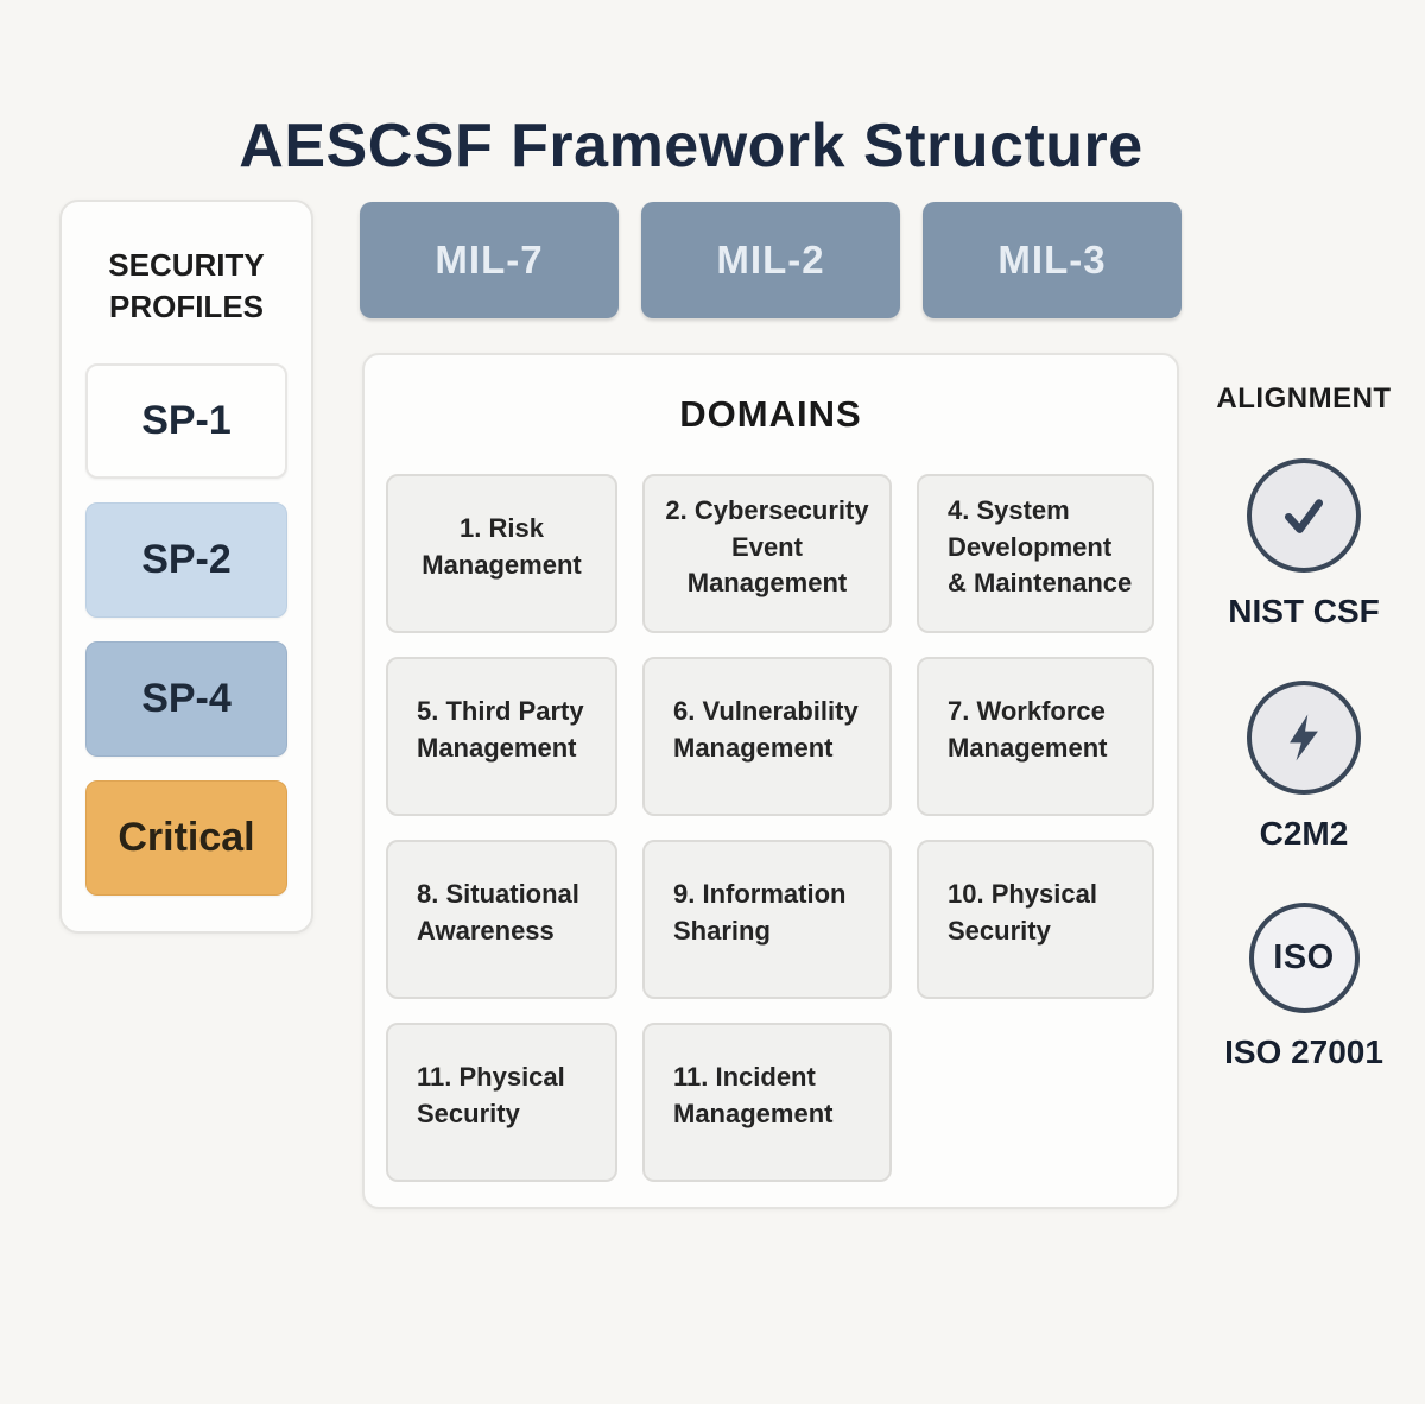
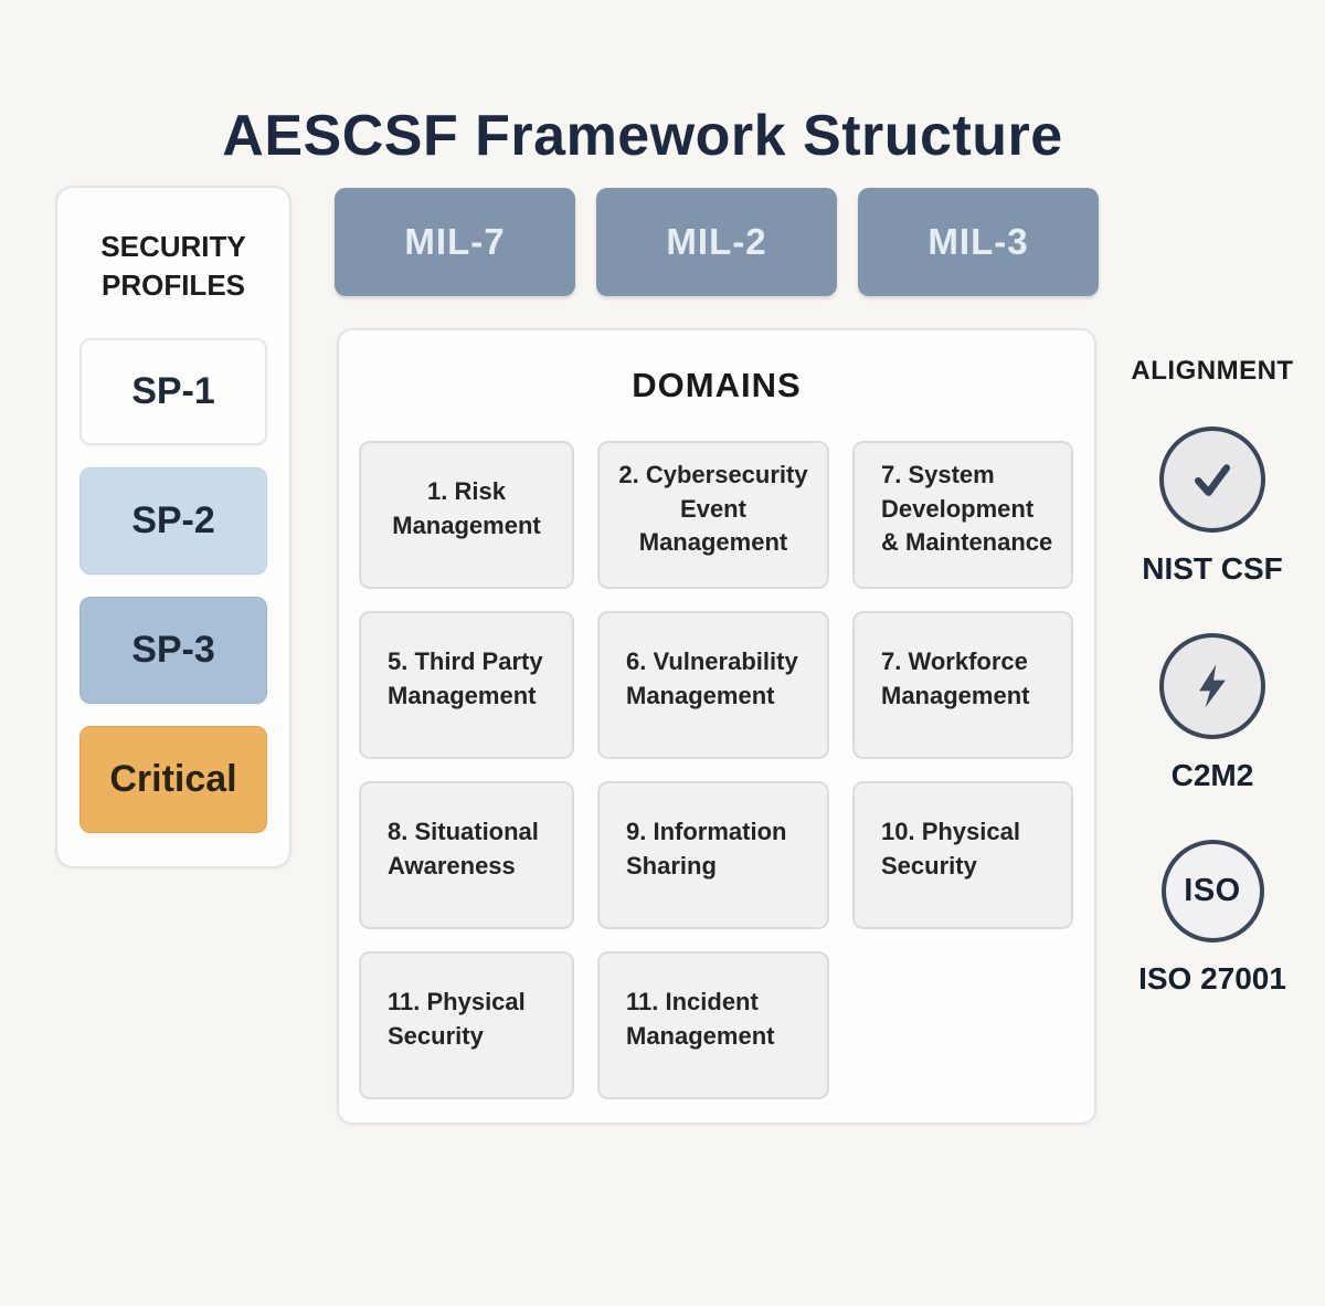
  AESCSF Framework Structure
  SECURITY PROFILES
  SP-1
  SP-2
- SP-4
+ SP-3
  Critical
  MIL-7
  MIL-2
  MIL-3
  DOMAINS
  1. Risk Management
  2. Cybersecurity Event Management
- 4. System Development & Maintenance
+ 7. System Development & Maintenance
  5. Third Party Management
  6. Vulnerability Management
  7. Workforce Management
  8. Situational Awareness
  9. Information Sharing
  10. Physical Security
  11. Physical Security
  11. Incident Management
  ALIGNMENT
  NIST CSF
  C2M2
  ISO
  ISO 27001
